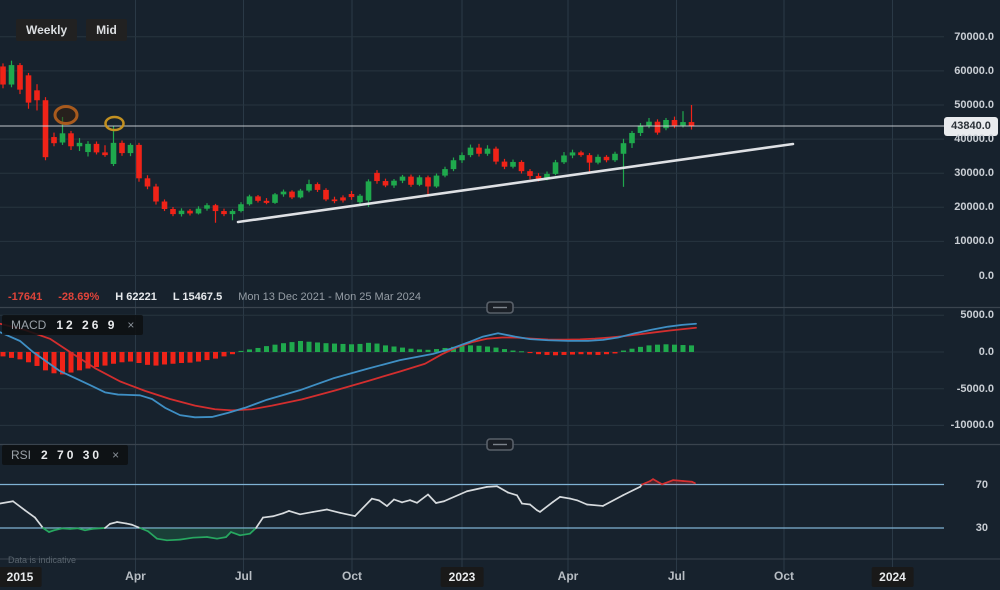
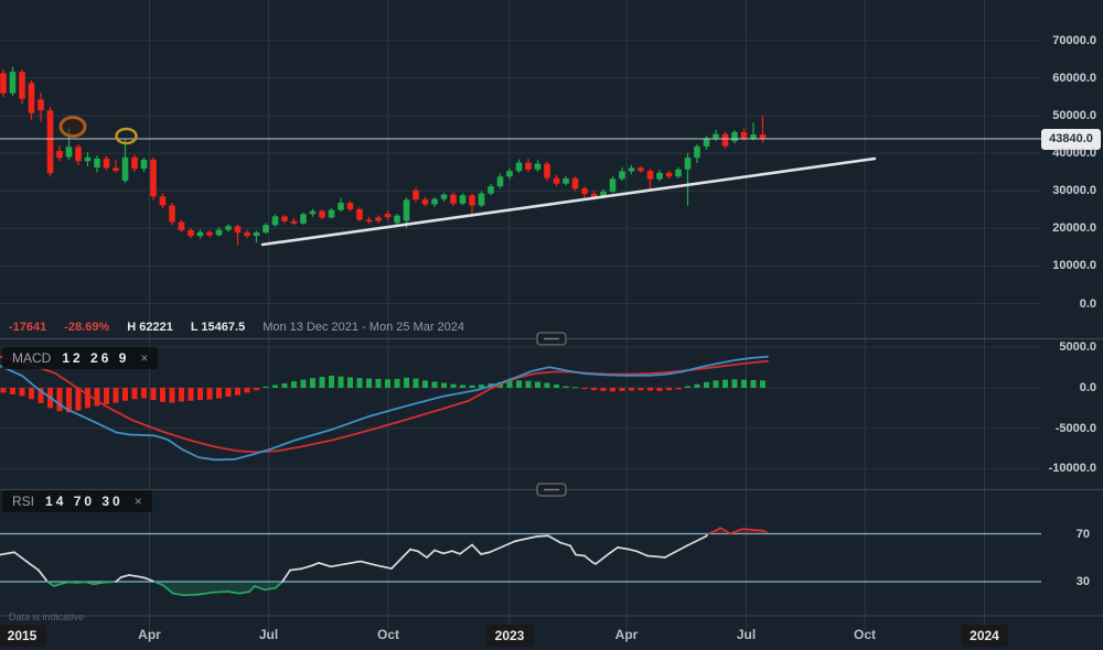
- Weekly
- Mid
  -17641
  -28.69%
  H 62221
  L 15467.5
  Mon 13 Dec 2021 - Mon 25 Mar 2024
  MACD
  12 26 9
  ×
  RSI
- 2 70 30
+ 14 70 30
  ×
  43840.0
  Data is indicative
  70000.0
  60000.0
  50000.0
  40000.0
  30000.0
  20000.0
  10000.0
  0.0
  5000.0
  0.0
  -5000.0
  -10000.0
  70
  30
  2015
  Apr
  Jul
  Oct
  2023
  Apr
  Jul
  Oct
  2024
